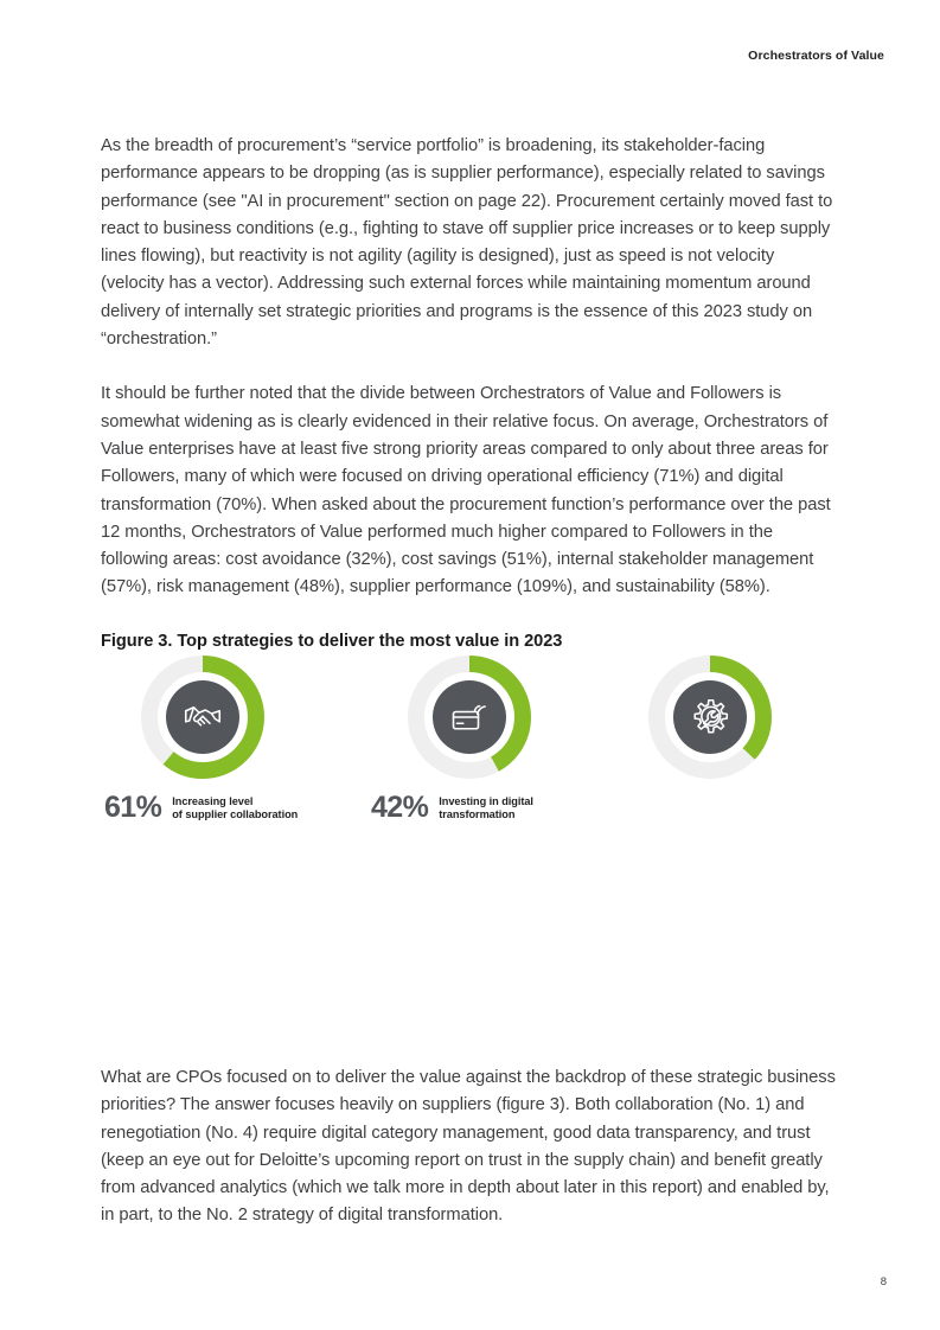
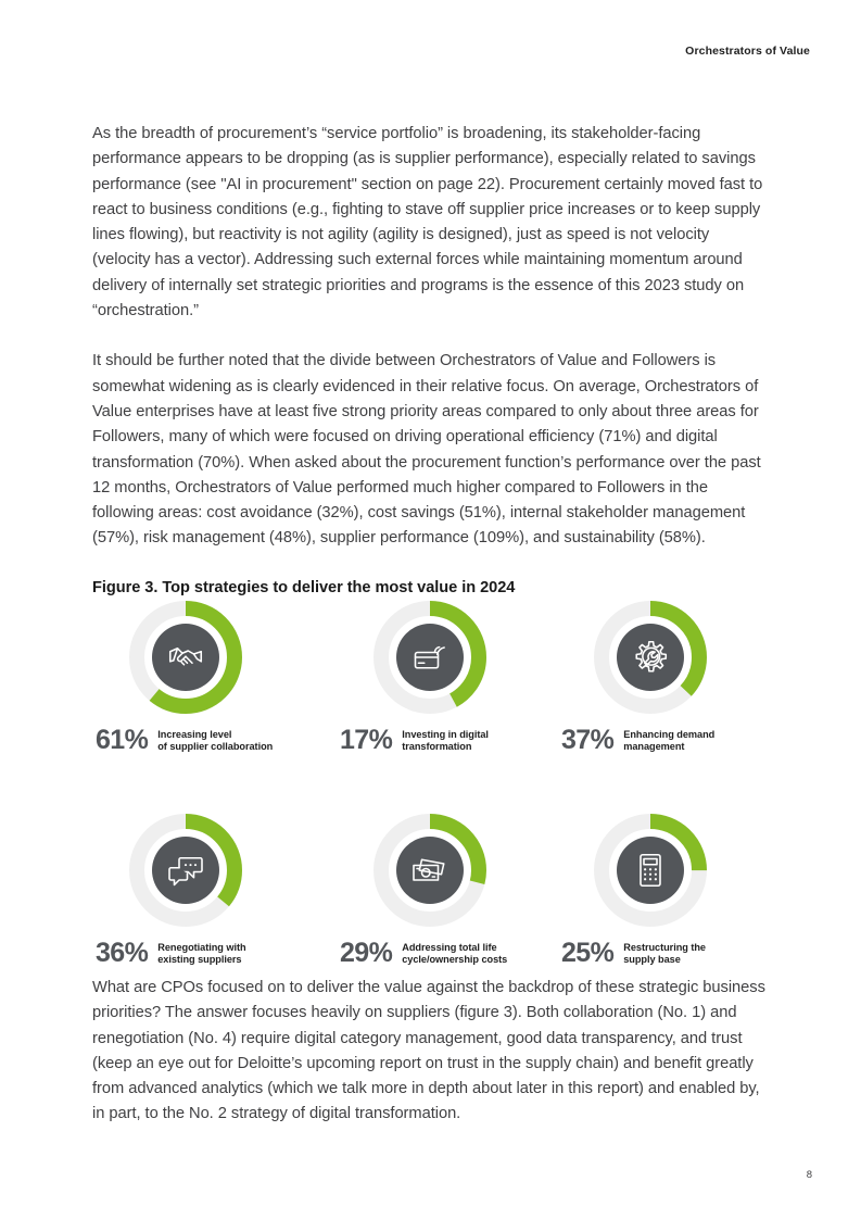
  Orchestrators of Value
  As the breadth of procurement’s “service portfolio” is broadening, its stakeholder-facing performance appears to be dropping (as is supplier performance), especially related to savings performance (see "AI in procurement" section on page 22). Procurement certainly moved fast to react to business conditions (e.g., fighting to stave off supplier price increases or to keep supply lines flowing), but reactivity is not agility (agility is designed), just as speed is not velocity (velocity has a vector). Addressing such external forces while maintaining momentum around delivery of internally set strategic priorities and programs is the essence of this 2023 study on “orchestration.”
  It should be further noted that the divide between Orchestrators of Value and Followers is somewhat widening as is clearly evidenced in their relative focus. On average, Orchestrators of Value enterprises have at least five strong priority areas compared to only about three areas for Followers, many of which were focused on driving operational efficiency (71%) and digital transformation (70%). When asked about the procurement function’s performance over the past 12 months, Orchestrators of Value performed much higher compared to Followers in the following areas: cost avoidance (32%), cost savings (51%), internal stakeholder management (57%), risk management (48%), supplier performance (109%), and sustainability (58%).
- Figure 3. Top strategies to deliver the most value in 2023
+ Figure 3. Top strategies to deliver the most value in 2024
  61%
  Increasing level
  of supplier collaboration
- 42%
+ 17%
  Investing in digital
  transformation
+ 37%
+ Enhancing demand
+ management
+ 36%
+ Renegotiating with
+ existing suppliers
+ 29%
+ Addressing total life
+ cycle/ownership costs
+ 25%
+ Restructuring the
+ supply base
  What are CPOs focused on to deliver the value against the backdrop of these strategic business priorities? The answer focuses heavily on suppliers (figure 3). Both collaboration (No. 1) and renegotiation (No. 4) require digital category management, good data transparency, and trust (keep an eye out for Deloitte’s upcoming report on trust in the supply chain) and benefit greatly from advanced analytics (which we talk more in depth about later in this report) and enabled by, in part, to the No. 2 strategy of digital transformation.
  8
